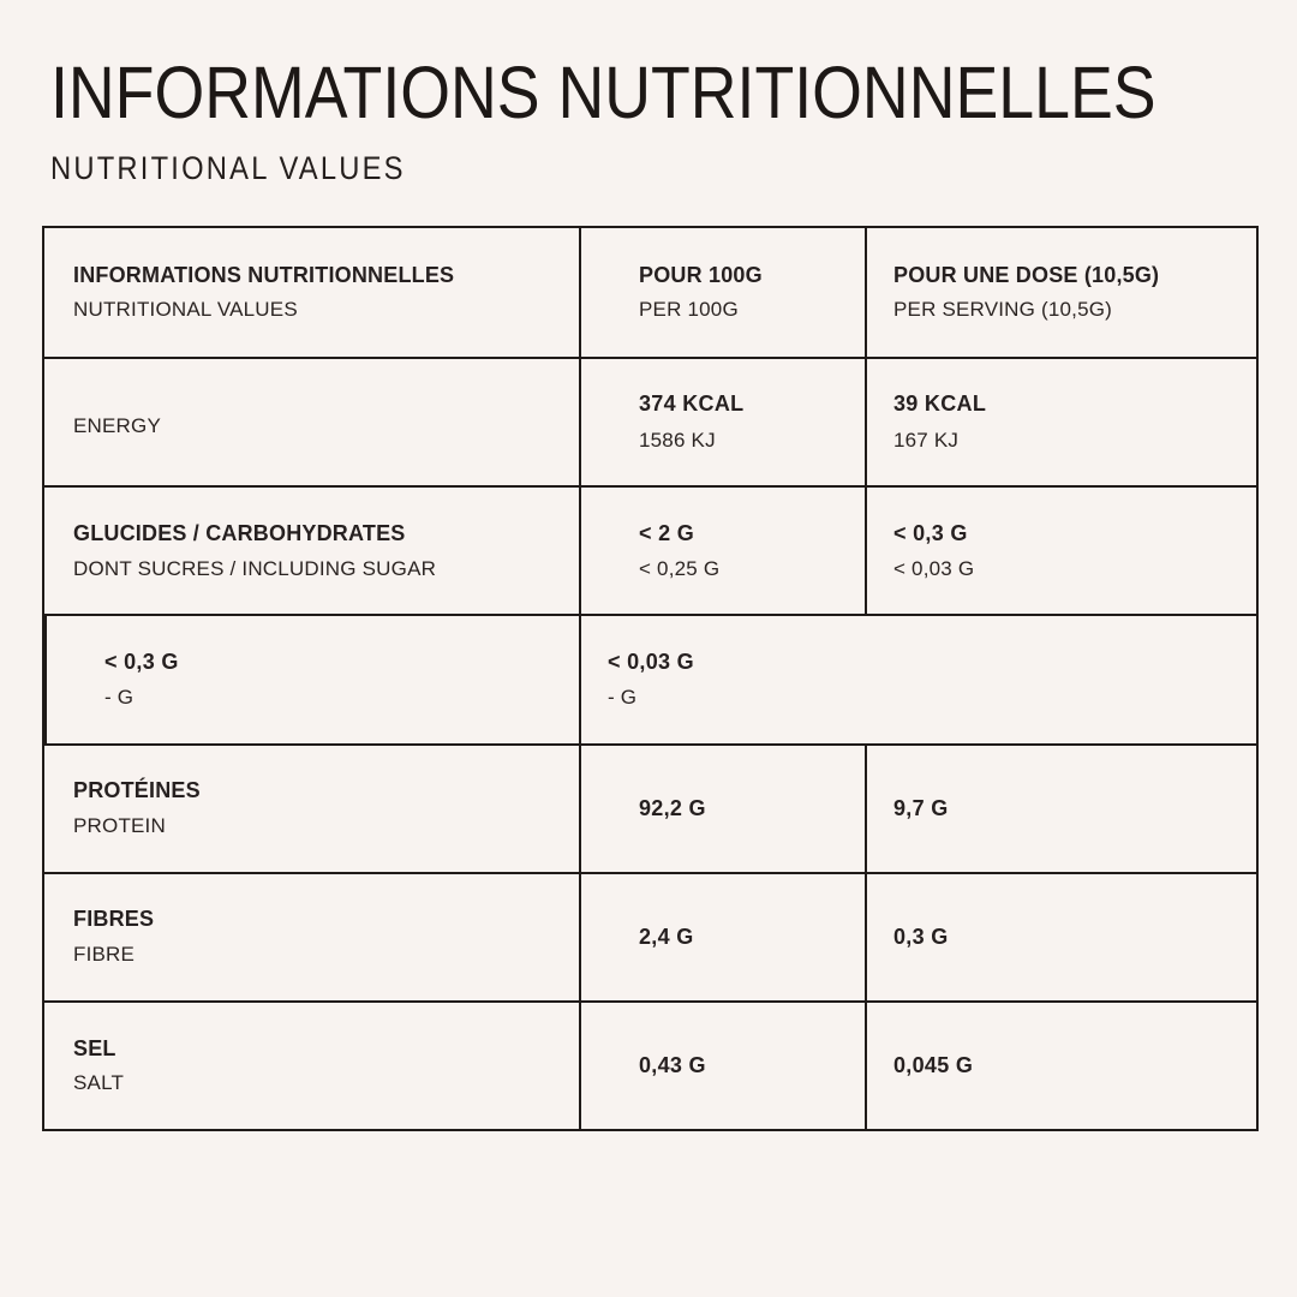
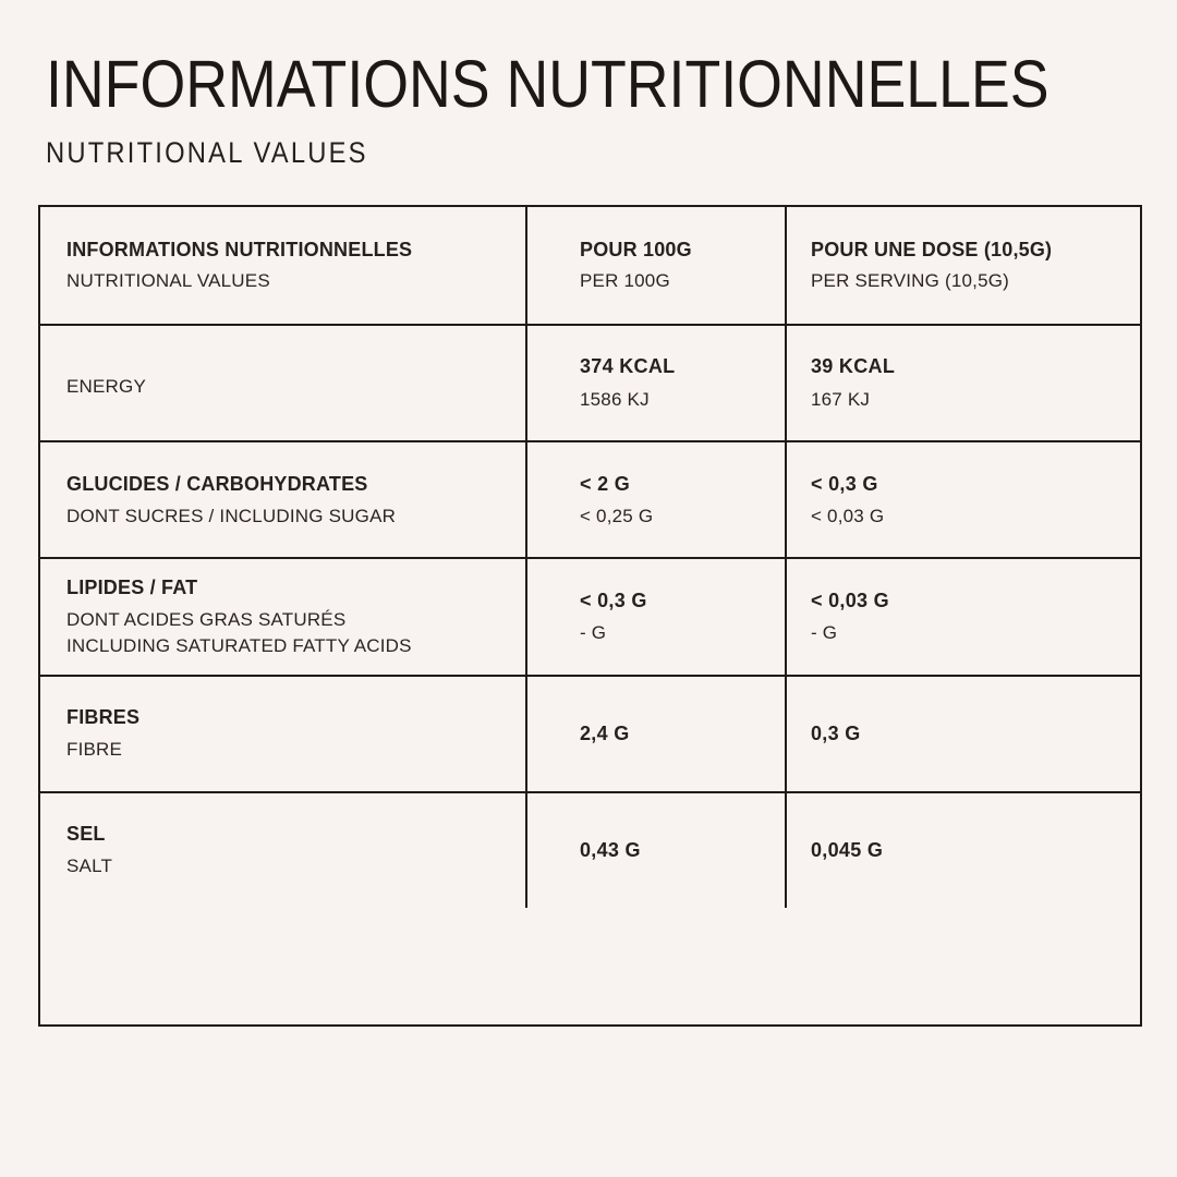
  INFORMATIONS NUTRITIONNELLES
  NUTRITIONAL VALUES
  INFORMATIONS NUTRITIONNELLES
  NUTRITIONAL VALUES
  POUR 100G
  PER 100G
  POUR UNE DOSE (10,5G)
  PER SERVING (10,5G)
  ENERGY
  374 KCAL
  1586 KJ
  39 KCAL
  167 KJ
  GLUCIDES / CARBOHYDRATES
  DONT SUCRES / INCLUDING SUGAR
  < 2 G
  < 0,25 G
  < 0,3 G
  < 0,03 G
+ LIPIDES / FAT
+ DONT ACIDES GRAS SATURÉS
+ INCLUDING SATURATED FATTY ACIDS
  < 0,3 G
  - G
  < 0,03 G
  - G
- PROTÉINES
- PROTEIN
- 92,2 G
- 9,7 G
  FIBRES
  FIBRE
  2,4 G
  0,3 G
  SEL
  SALT
  0,43 G
  0,045 G
